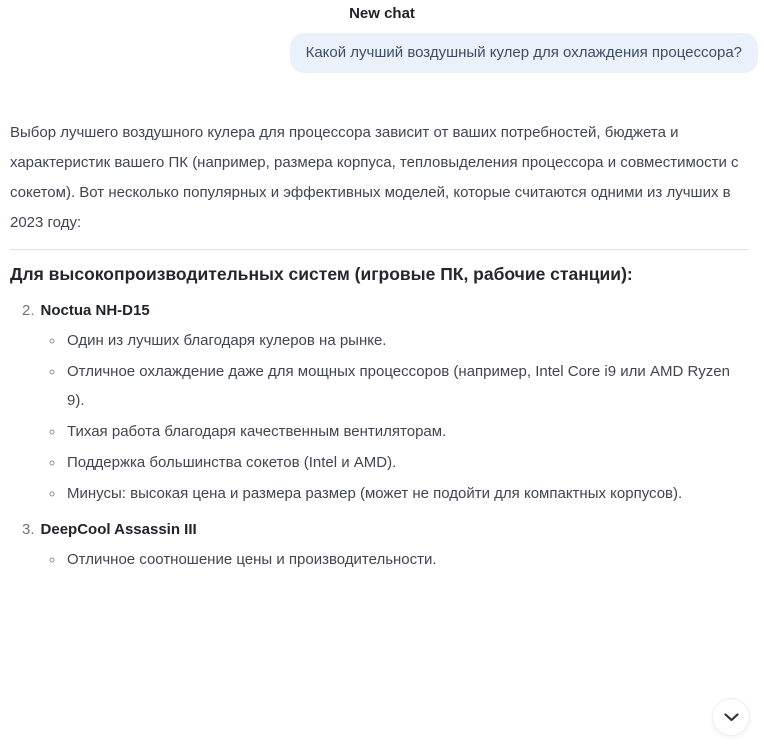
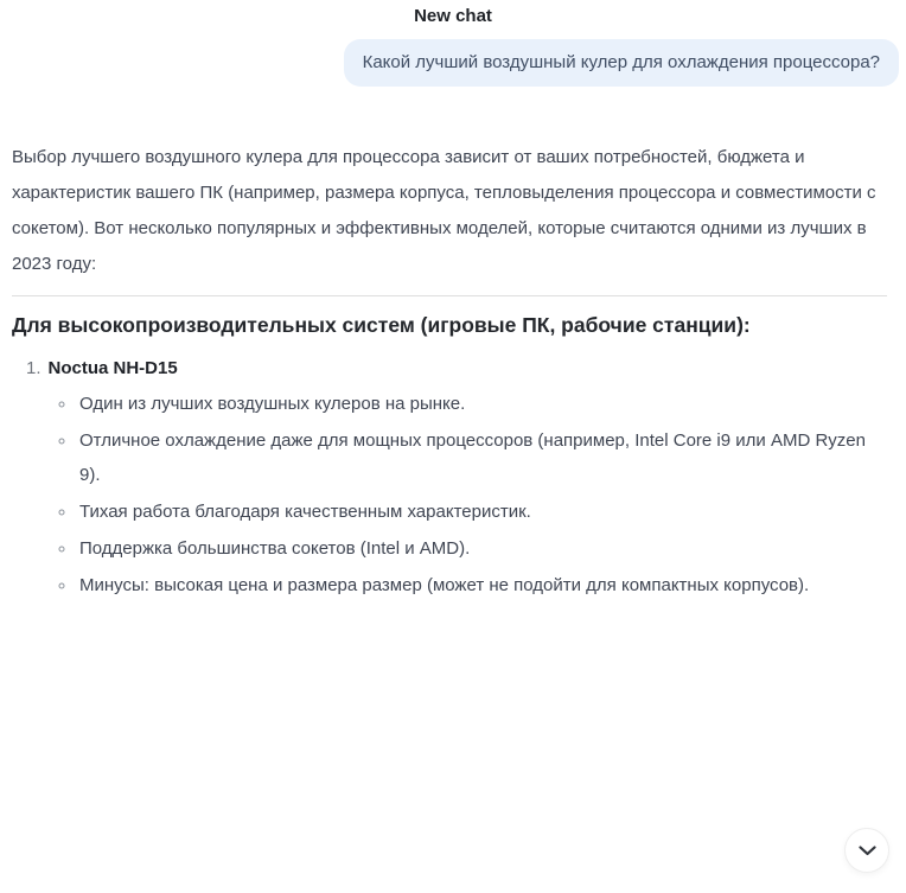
  New chat
  Какой лучший воздушный кулер для охлаждения процессора?
  Выбор лучшего воздушного кулера для процессора зависит от ваших потребностей, бюджета и характеристик вашего ПК (например, размера корпуса, тепловыделения процессора и совместимости с сокетом). Вот несколько популярных и эффективных моделей, которые считаются одними из лучших в 2023 году:
  Для высокопроизводительных систем (игровые ПК, рабочие станции):
- 2. Noctua NH-D15
+ 1. Noctua NH-D15
- Один из лучших благодаря кулеров на рынке.
+ Один из лучших воздушных кулеров на рынке.
  Отличное охлаждение даже для мощных процессоров (например, Intel Core i9 или AMD Ryzen 9).
- Тихая работа благодаря качественным вентиляторам.
+ Тихая работа благодаря качественным характеристик.
  Поддержка большинства сокетов (Intel и AMD).
  Минусы: высокая цена и размера размер (может не подойти для компактных корпусов).
- 3. DeepCool Assassin III
- Отличное соотношение цены и производительности.
